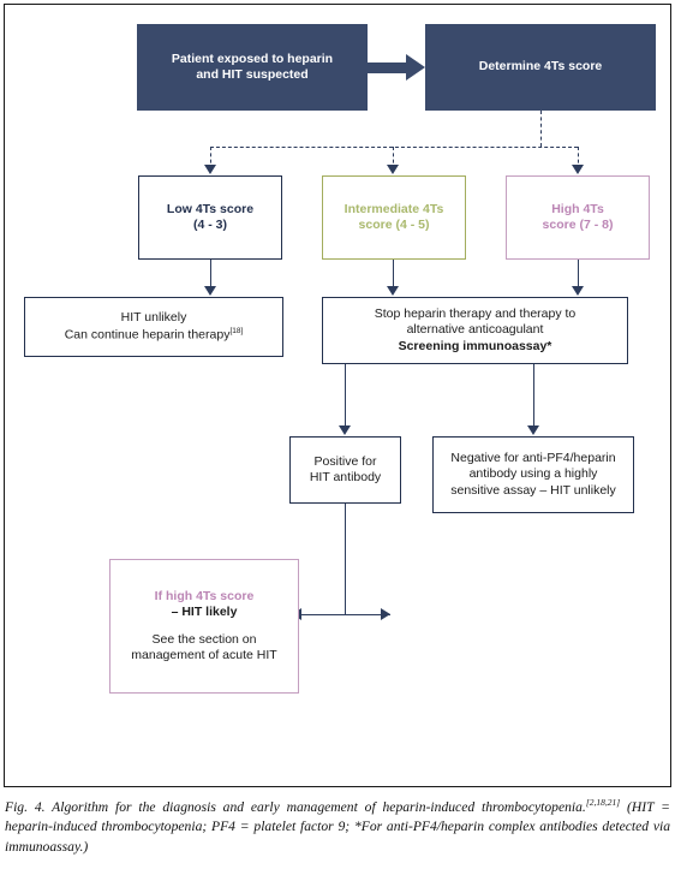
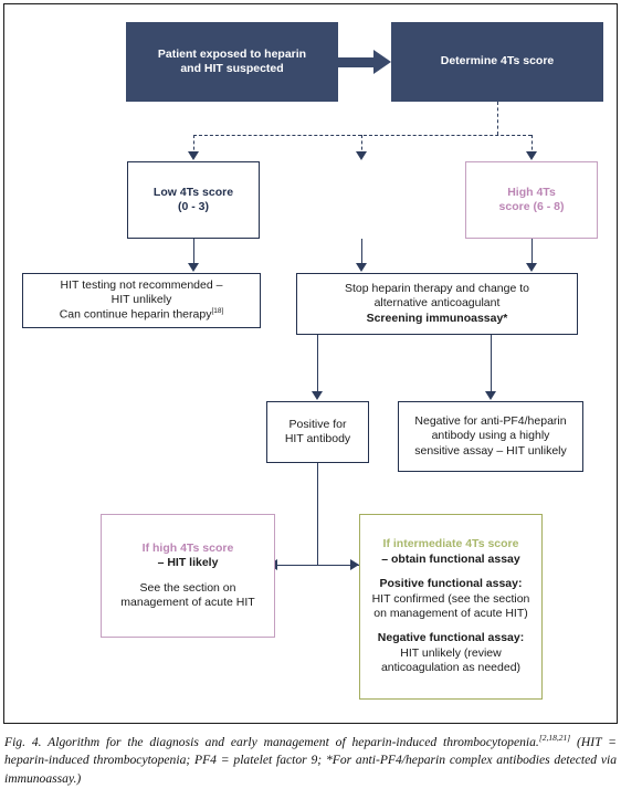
  Patient exposed to heparin
  and HIT suspected
  Determine 4Ts score
  Low 4Ts score
- (4 - 3)
+ (0 - 3)
- Intermediate 4Ts
- score (4 - 5)
  High 4Ts
- score (7 - 8)
+ score (6 - 8)
+ HIT testing not recommended –
  HIT unlikely
  Can continue heparin therapy
- Stop heparin therapy and therapy to
+ Stop heparin therapy and change to
  alternative anticoagulant
  Screening immunoassay*
  Positive for
  HIT antibody
  Negative for anti-PF4/heparin
  antibody using a highly
  sensitive assay – HIT unlikely
  If high 4Ts score
  – HIT likely
  See the section on
  management of acute HIT
+ If intermediate 4Ts score
+ – obtain functional assay
+ Positive functional assay:
+ HIT confirmed (see the section
+ on management of acute HIT)
+ Negative functional assay:
+ HIT unlikely (review
+ anticoagulation as needed)
  Fig. 4. Algorithm for the diagnosis and early management of heparin-induced thrombocytopenia.[2,18,21] (HIT = heparin-induced thrombocytopenia; PF4 = platelet factor 9; *For anti-PF4/heparin complex antibodies detected via immunoassay.)
